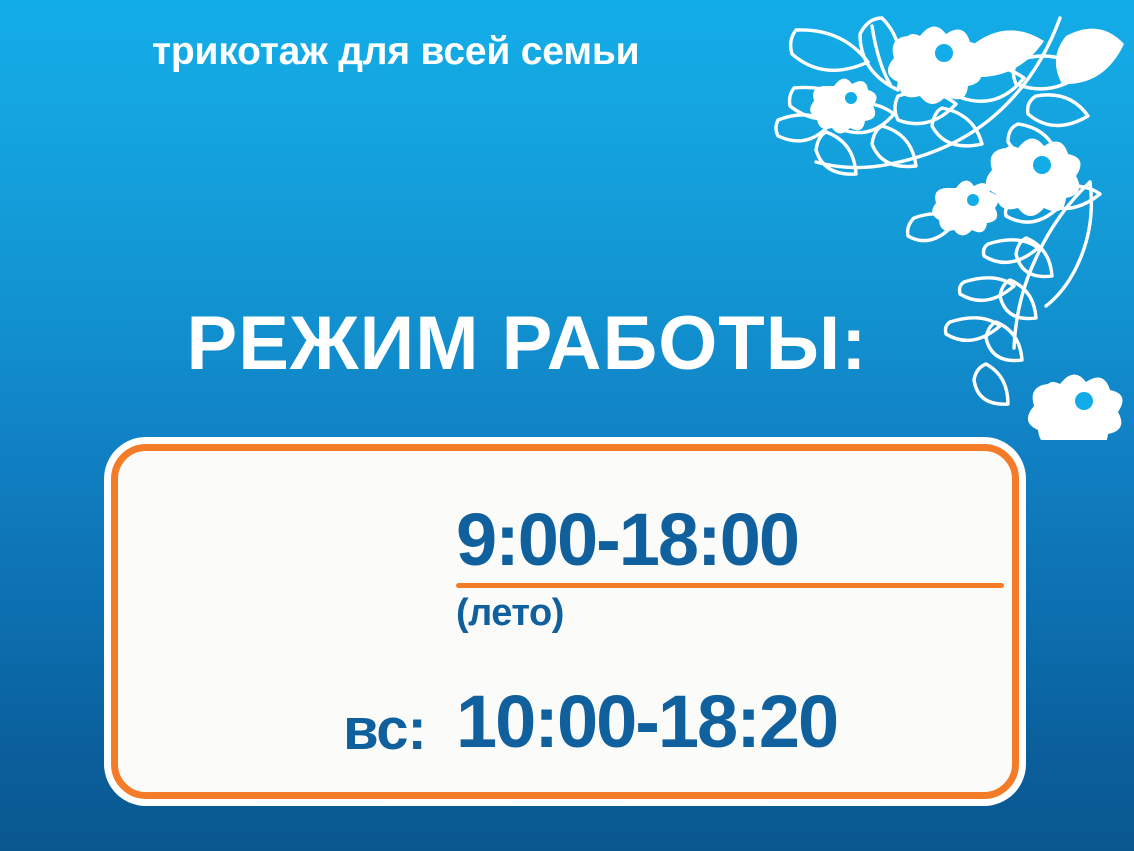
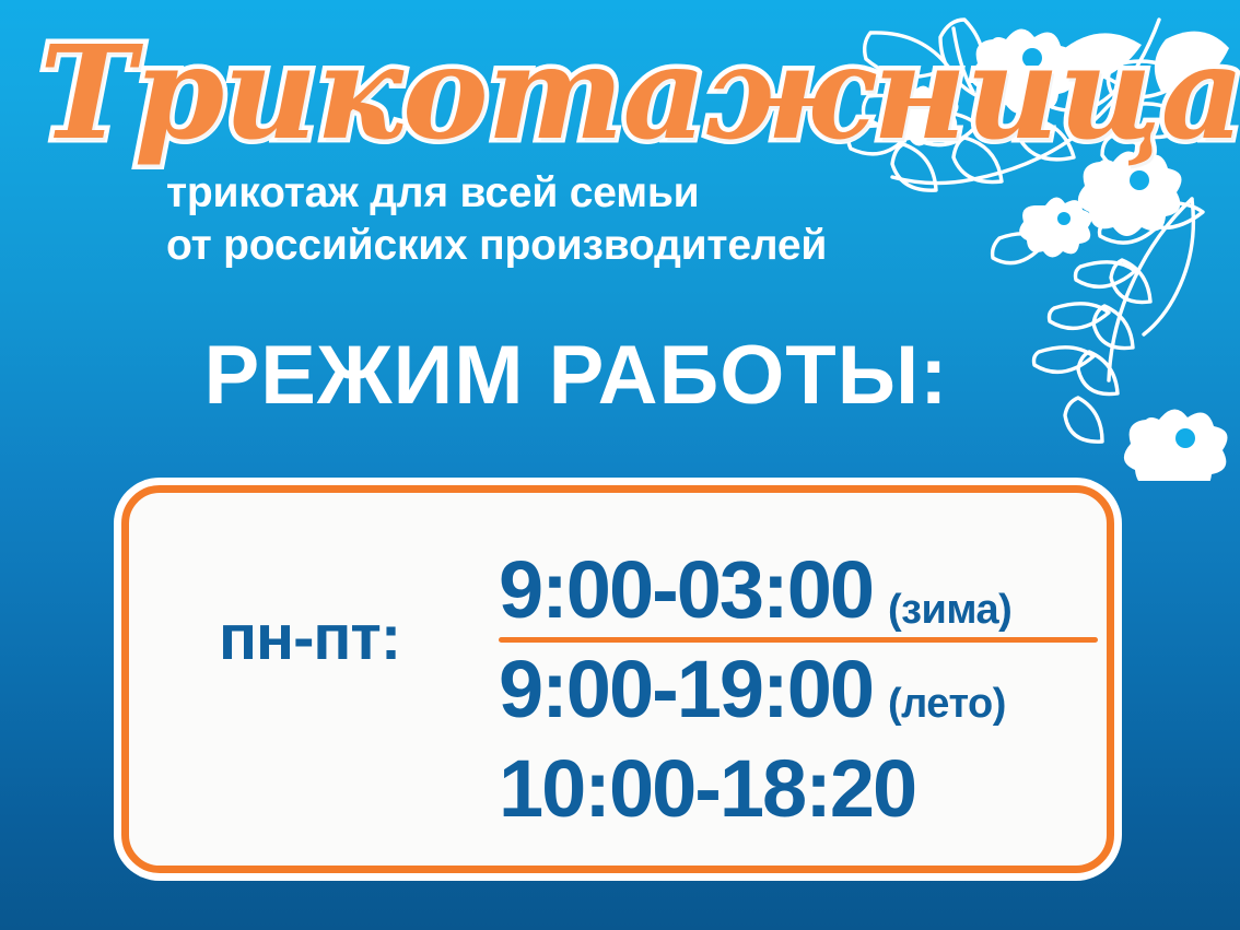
+ Трикотажница
  трикотаж для всей семьи
+ от российских производителей
  РЕЖИМ РАБОТЫ:
+ пн-пт:
- 9:00-18:00
+ 9:00-03:00
+ (зима)
+ 9:00-19:00
  (лето)
- вс:
  10:00-18:20
